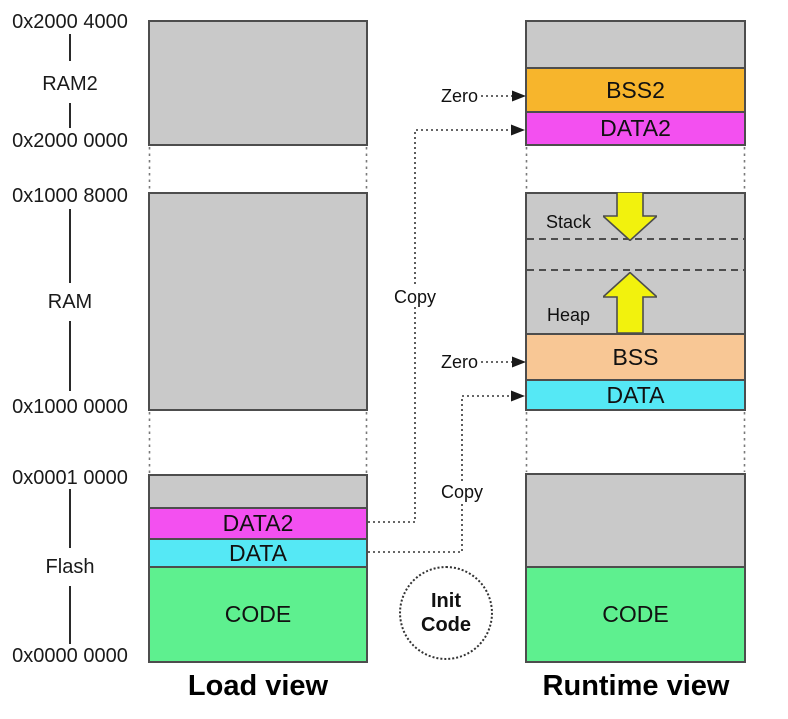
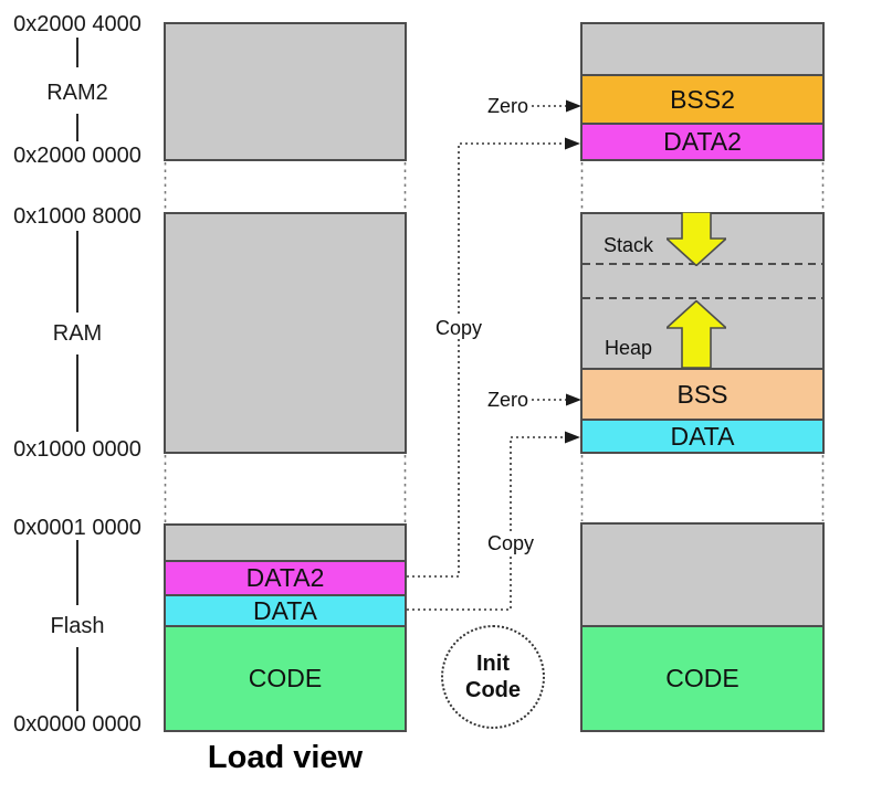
  0x2000 4000
  0x2000 0000
  0x1000 8000
  0x1000 0000
  0x0001 0000
  0x0000 0000
  RAM2
  RAM
  Flash
  DATA2
  DATA
  CODE
  BSS2
  DATA2
  BSS
  DATA
  CODE
  Stack
  Heap
  Zero
  Zero
  Copy
  Copy
  Init
  Code
  Load view
- Runtime view
